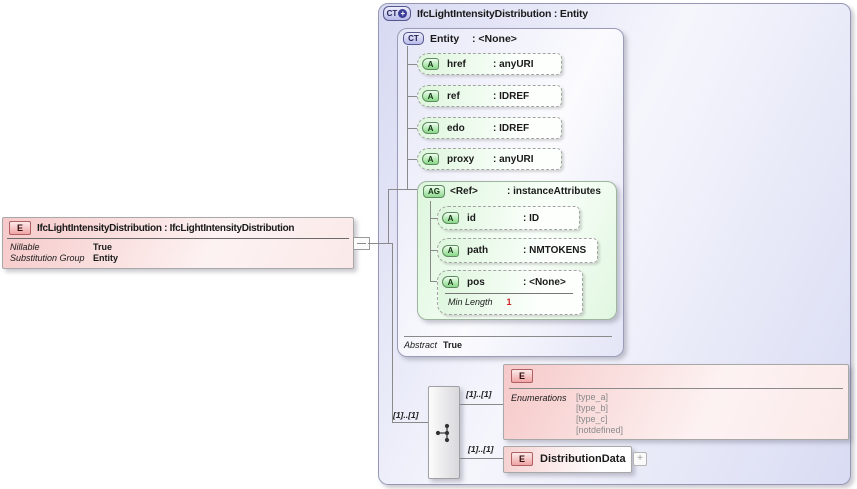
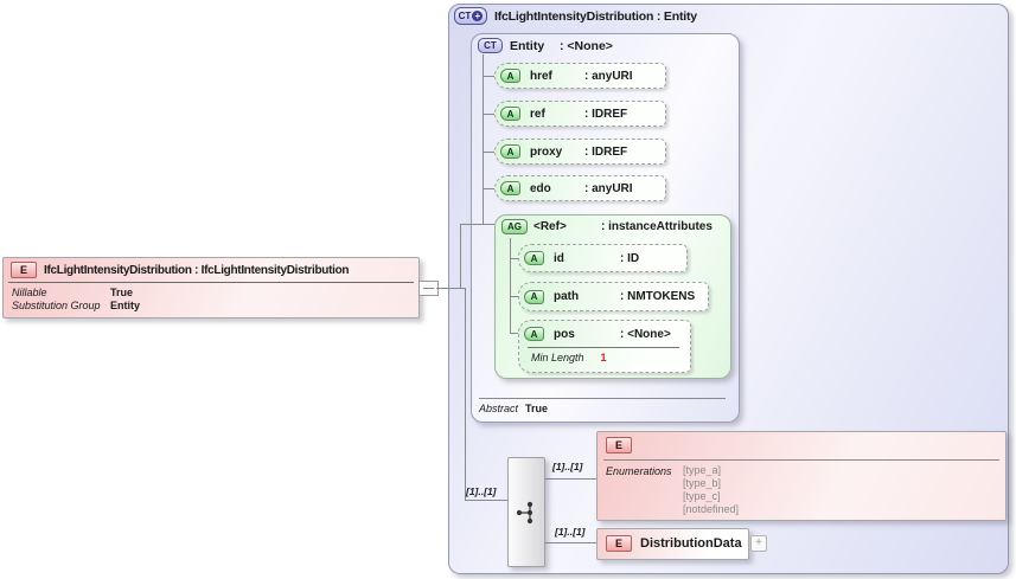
  E
  IfcLightIntensityDistribution : IfcLightIntensityDistribution
  Nillable
  True
  Substitution Group
  Entity
  CT
  +
  IfcLightIntensityDistribution : Entity
  CT
  Entity
  : <None>
  A
  href
  : anyURI
  A
  ref
  : IDREF
  A
- edo
+ proxy
  : IDREF
  A
- proxy
+ edo
  : anyURI
  AG
  <Ref>
  : instanceAttributes
  A
  id
  : ID
  A
  path
  : NMTOKENS
  A
  pos
  : <None>
  Min Length
  1
  Abstract
  True
  [1]..[1]
  [1]..[1]
  [1]..[1]
  E
  Enumerations
  [type_a]
  [type_b]
  [type_c]
  [notdefined]
  E
  DistributionData
  +
